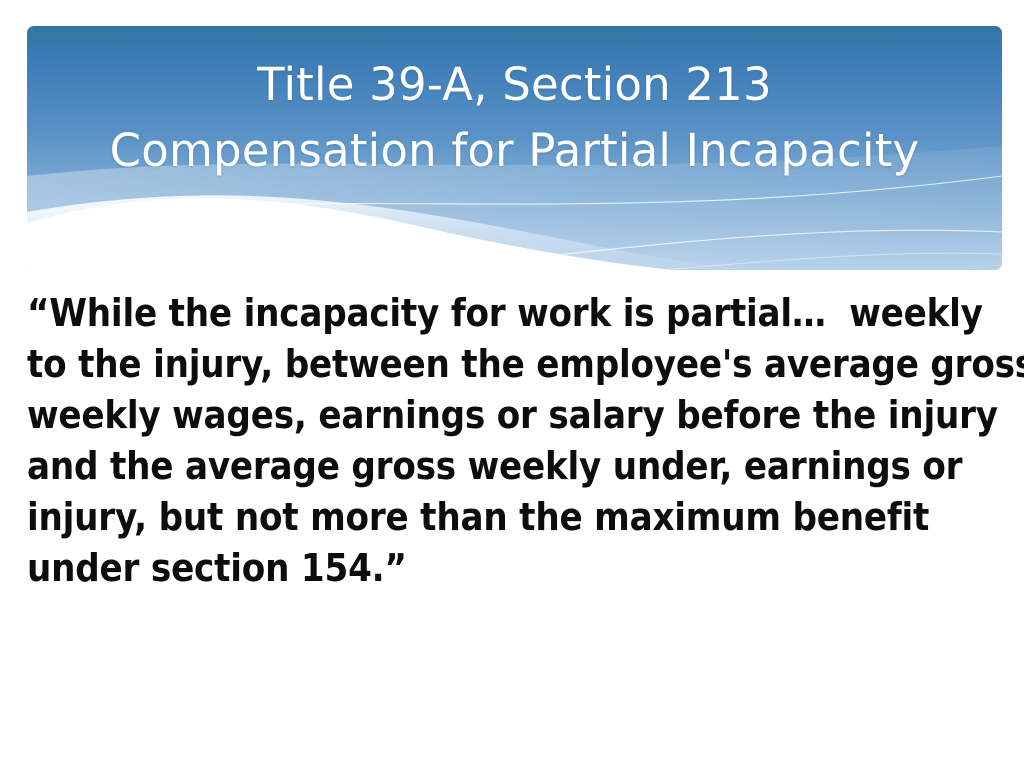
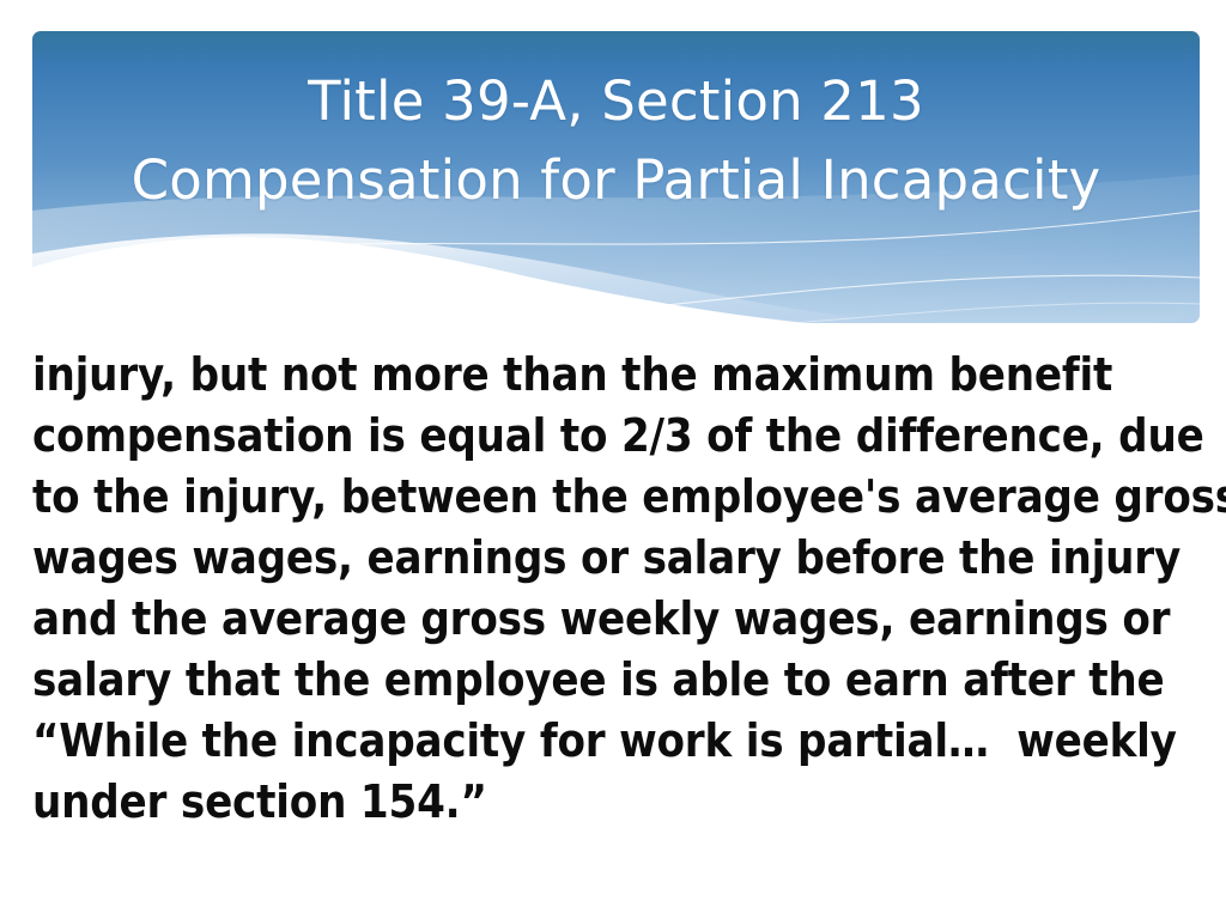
  Title 39-A, Section 213
  Compensation for Partial Incapacity
- “While the incapacity for work is partial… weekly
+ injury, but not more than the maximum benefit
+ compensation is equal to 2/3 of the difference, due
  to the injury, between the employee's average gros
- weekly wages, earnings or salary before the injury
+ wages wages, earnings or salary before the injury
- and the average gross weekly under, earnings or
+ and the average gross weekly wages, earnings or
+ salary that the employee is able to earn after the
- injury, but not more than the maximum benefit
+ “While the incapacity for work is partial… weekly
  under section 154.”
